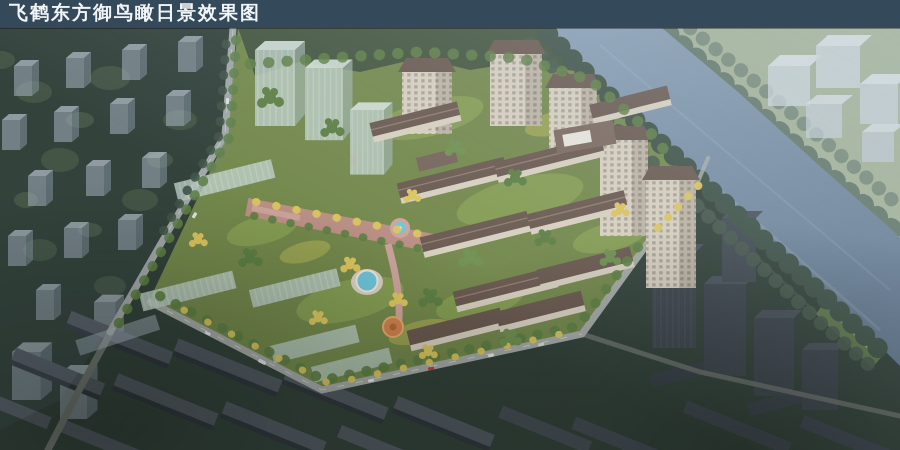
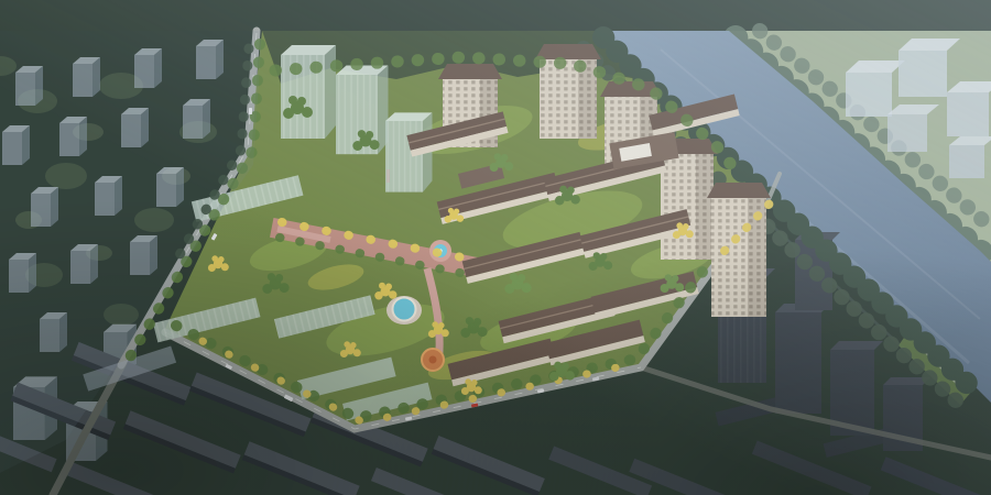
- 飞鹤东方御鸟瞰日景效果图
